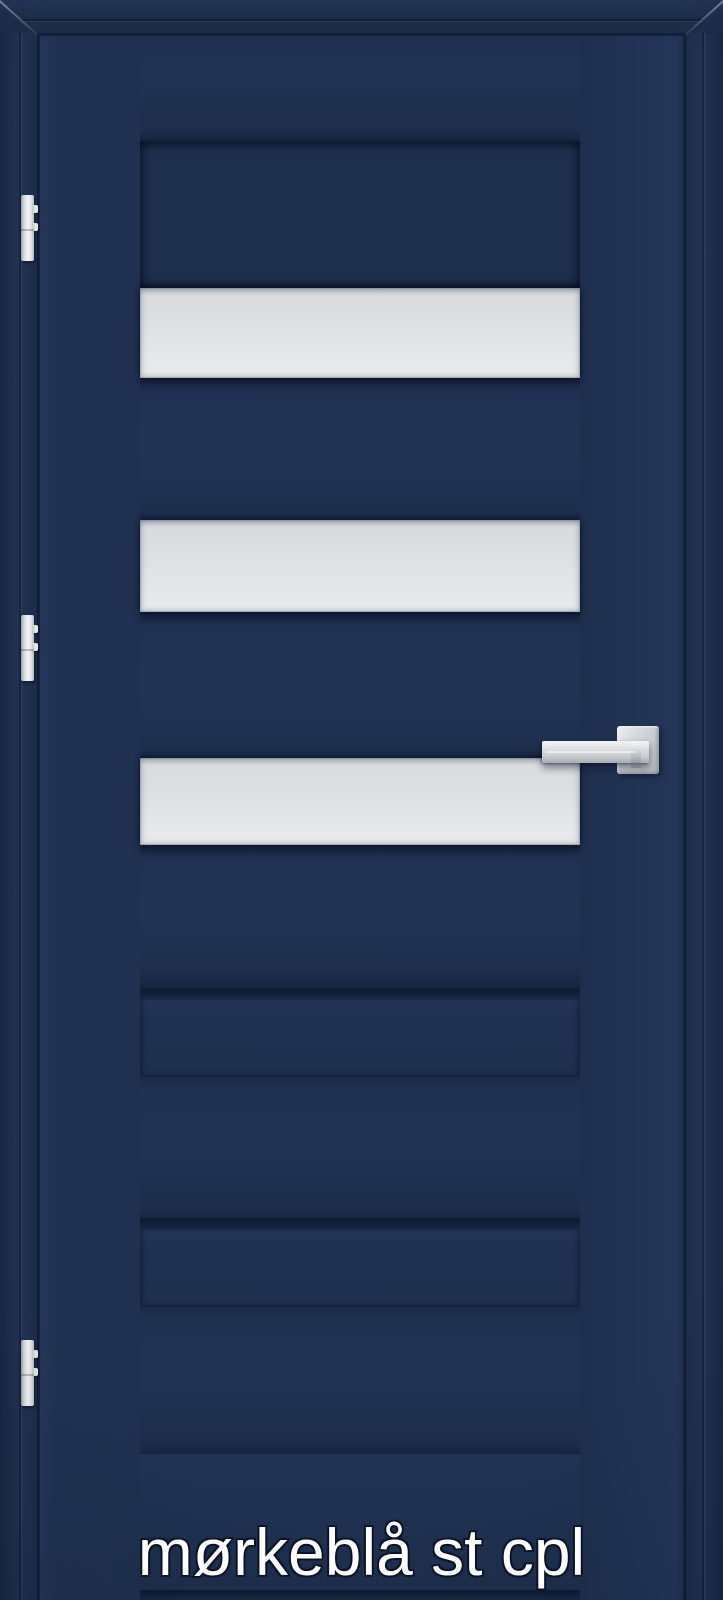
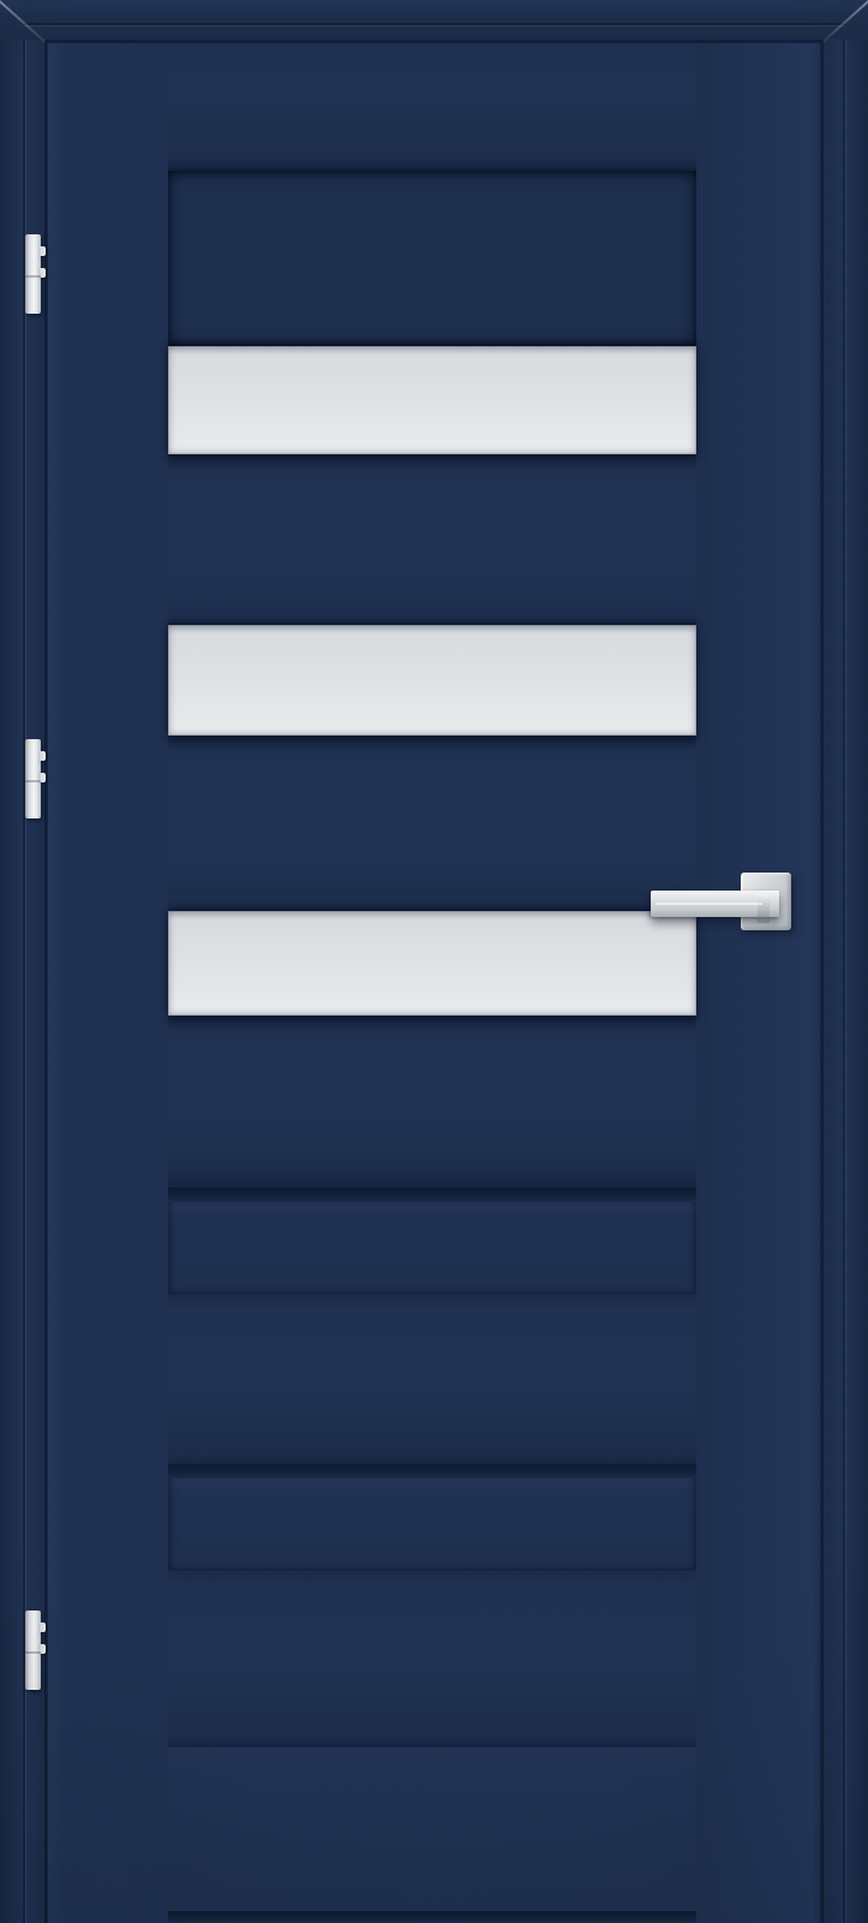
- mørkeblå st cpl
